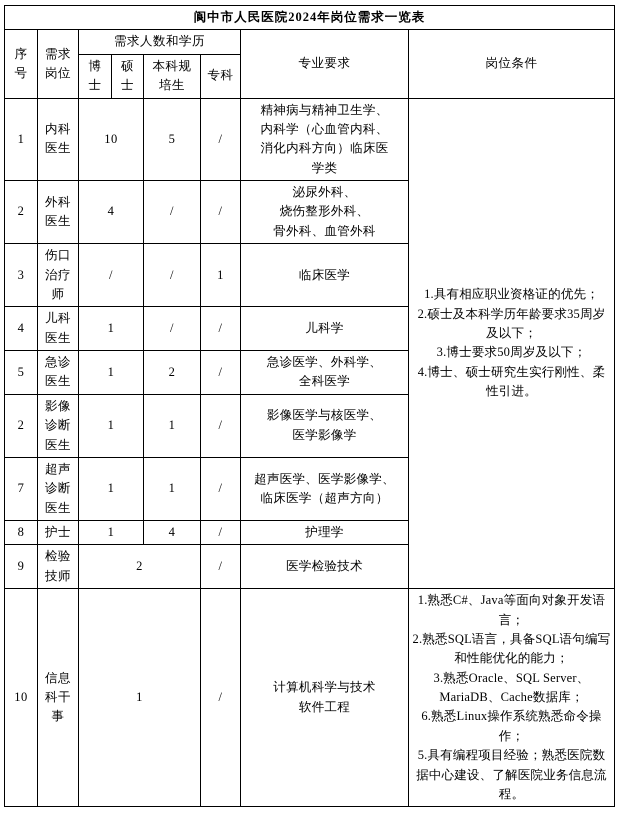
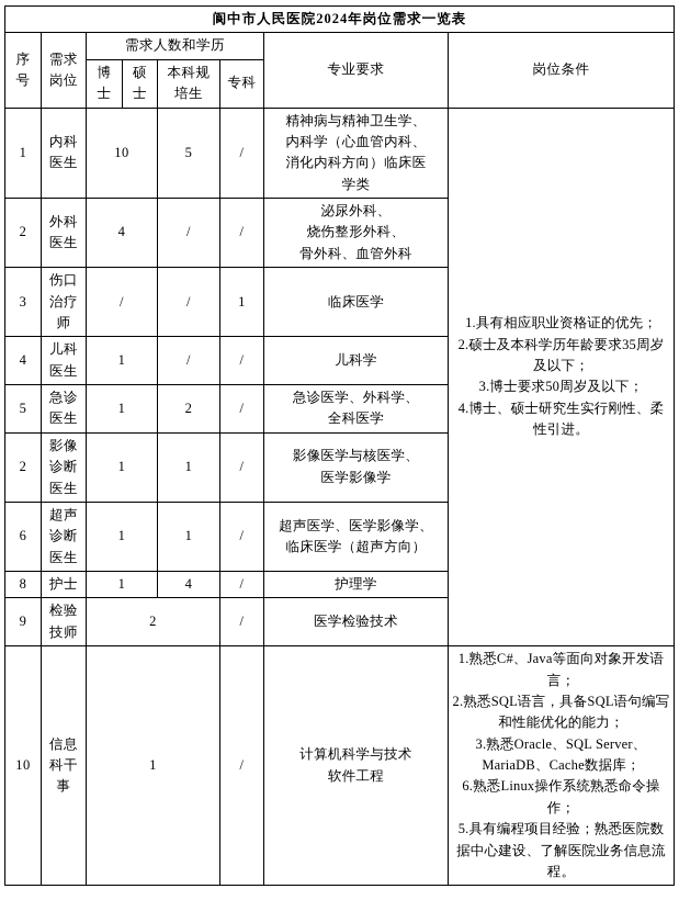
  阆中市人民医院2024年岗位需求一览表
  序 号	需求 岗位	需求人数和学历	专业要求	岗位条件
  博 士	硕 士	本科规 培生	专科
  1	内科 医生	10	5	/	精神病与精神卫生学、 内科学（心血管内科、 消化内科方向）临床医 学类	1.具有相应职业资格证的优先； 2.硕士及本科学历年龄要求35周岁及以下； 3.博士要求50周岁及以下； 4.博士、硕士研究生实行刚性、柔性引进。
  2	外科 医生	4	/	/	泌尿外科、 烧伤整形外科、 骨外科、血管外科
  3	伤口 治疗 师	/	/	1	临床医学
  4	儿科 医生	1	/	/	儿科学
  5	急诊 医生	1	2	/	急诊医学、外科学、 全科医学
  2	影像 诊断 医生	1	1	/	影像医学与核医学、 医学影像学
- 7	超声 诊断 医生	1	1	/	超声医学、医学影像学、 临床医学（超声方向）
+ 6	超声 诊断 医生	1	1	/	超声医学、医学影像学、 临床医学（超声方向）
  8	护士	1	4	/	护理学
  9	检验 技师	2	/	医学检验技术
  10	信息 科干 事	1	/	计算机科学与技术 软件工程	1.熟悉C#、Java等面向对象开发语言； 2.熟悉SQL语言，具备SQL语句编写和性能优化的能力； 3.熟悉Oracle、SQL Server、MariaDB、Cache数据库； 6.熟悉Linux操作系统熟悉命令操作； 5.具有编程项目经验；熟悉医院数据中心建设、了解医院业务信息流程。
